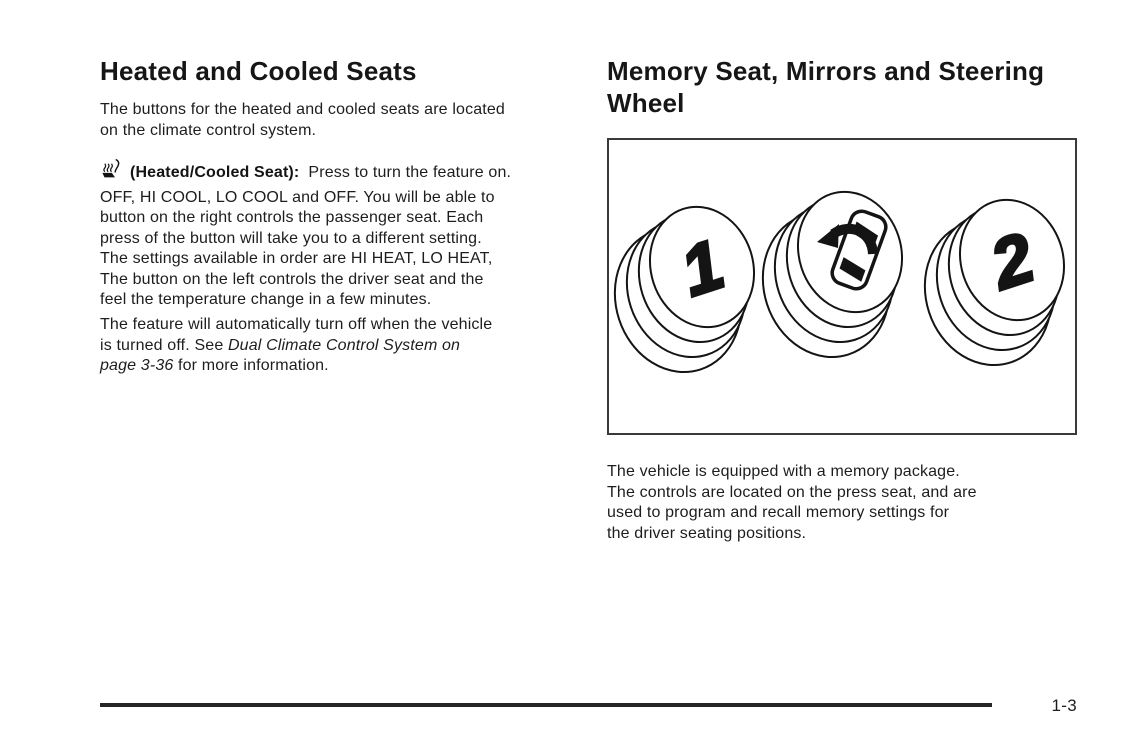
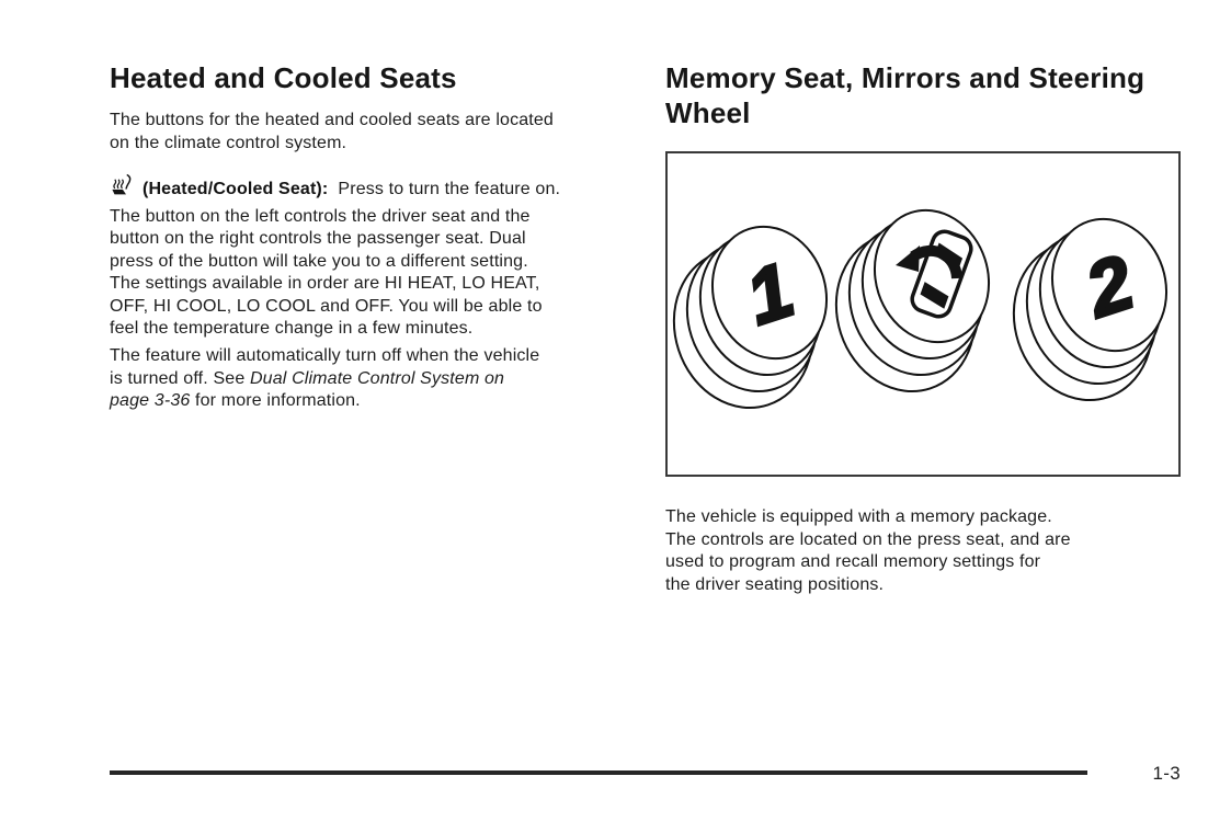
  Heated and Cooled Seats
  The buttons for the heated and cooled seats are located
  on the climate control system.
  (Heated/Cooled Seat): Press to turn the feature on.
- OFF, HI COOL, LO COOL and OFF. You will be able to
+ The button on the left controls the driver seat and the
- button on the right controls the passenger seat. Each
+ button on the right controls the passenger seat. Dual
  press of the button will take you to a different setting.
  The settings available in order are HI HEAT, LO HEAT,
- The button on the left controls the driver seat and the
+ OFF, HI COOL, LO COOL and OFF. You will be able to
  feel the temperature change in a few minutes.
  The feature will automatically turn off when the vehicle
  is turned off. See Dual Climate Control System on
  page 3-36 for more information.
  Memory Seat, Mirrors and Steering
  Wheel
  The vehicle is equipped with a memory package.
  The controls are located on the press seat, and are
  used to program and recall memory settings for
  the driver seating positions.
  1-3
